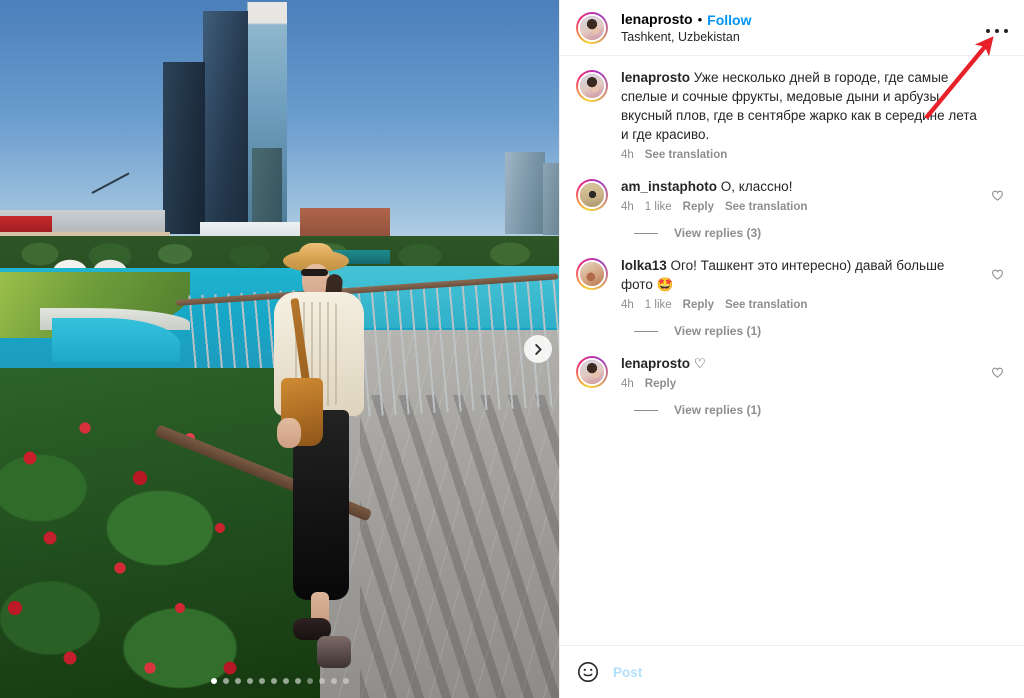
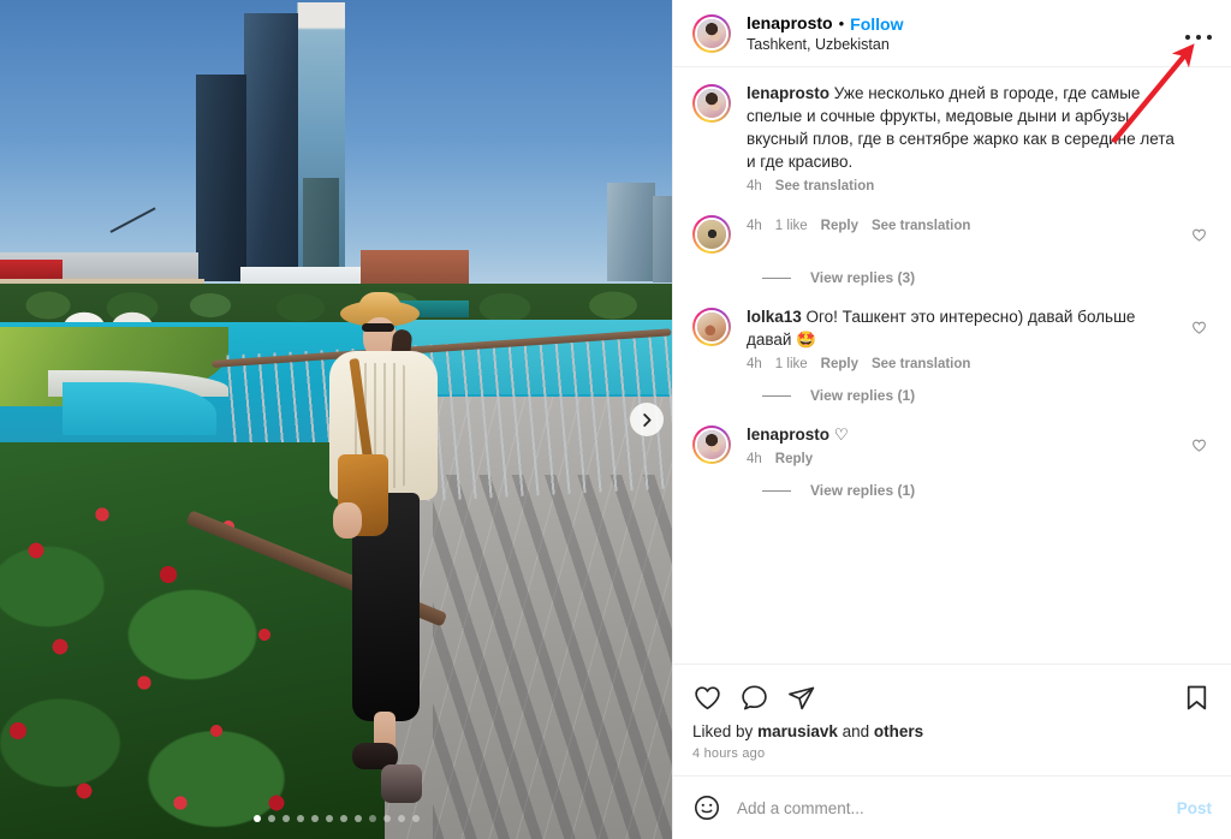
  lenaprosto
  •
  Follow
  Tashkent, Uzbekistan
  lenaprosto Уже несколько дней в городе, где самые спелые и сочные фрукты, медовые дыни и арбузы вкусный плов, где в сентябре жарко как в середне лета и где красиво.
  4h
  See translation
- am_instaphoto О, классно!
  4h
  1 like
  Reply
  See translation
  View replies (3)
- lolka13 Ого! Ташкент это интересно) давай больше фото 🤩
+ lolka13 Ого! Ташкент это интересно) давай больше давай 🤩
  4h
  1 like
  Reply
  See translation
  View replies (1)
  lenaprosto ♡
  4h
  Reply
  View replies (1)
+ Liked by marusiavk and others
+ 4 hours ago
+ Add a comment...
  Post
